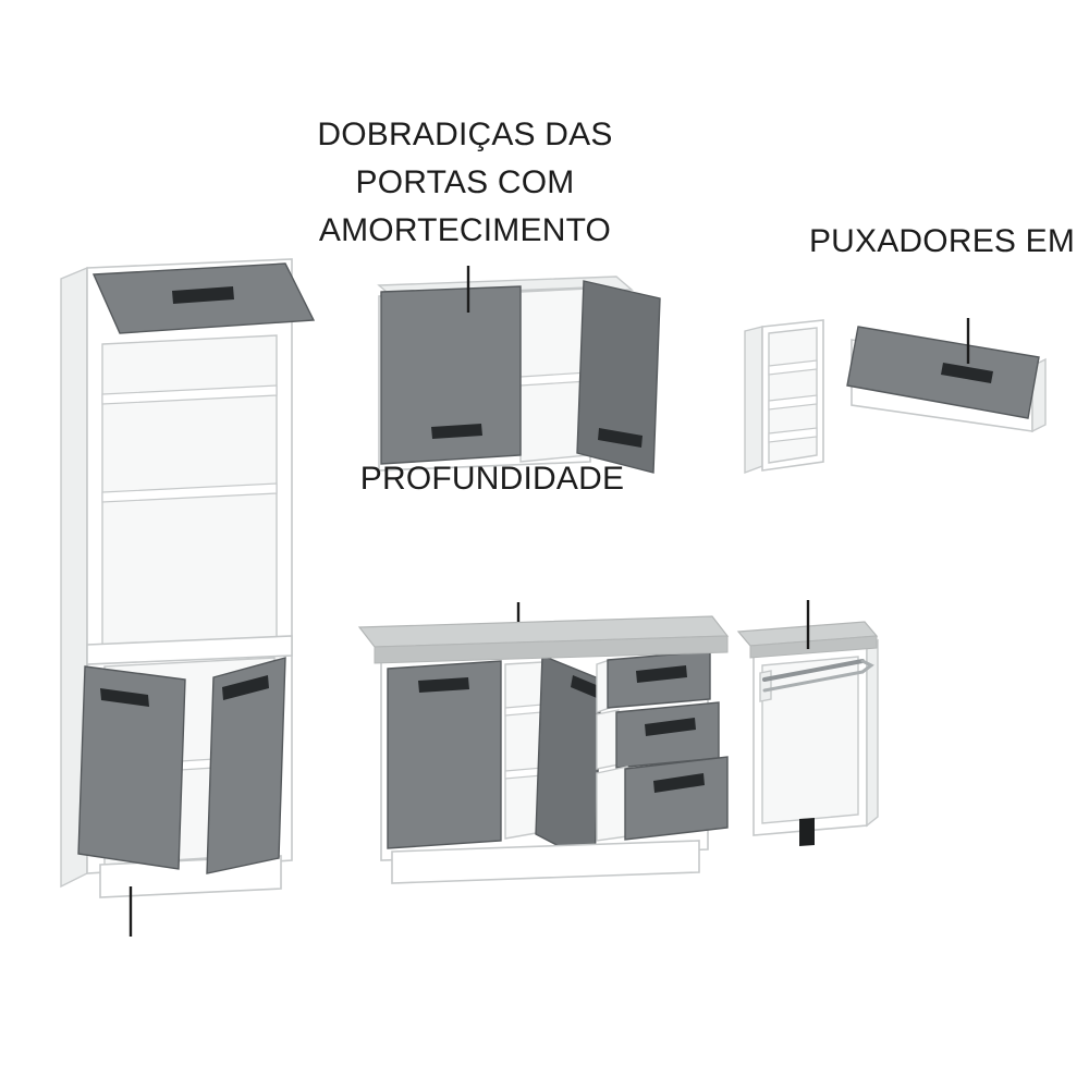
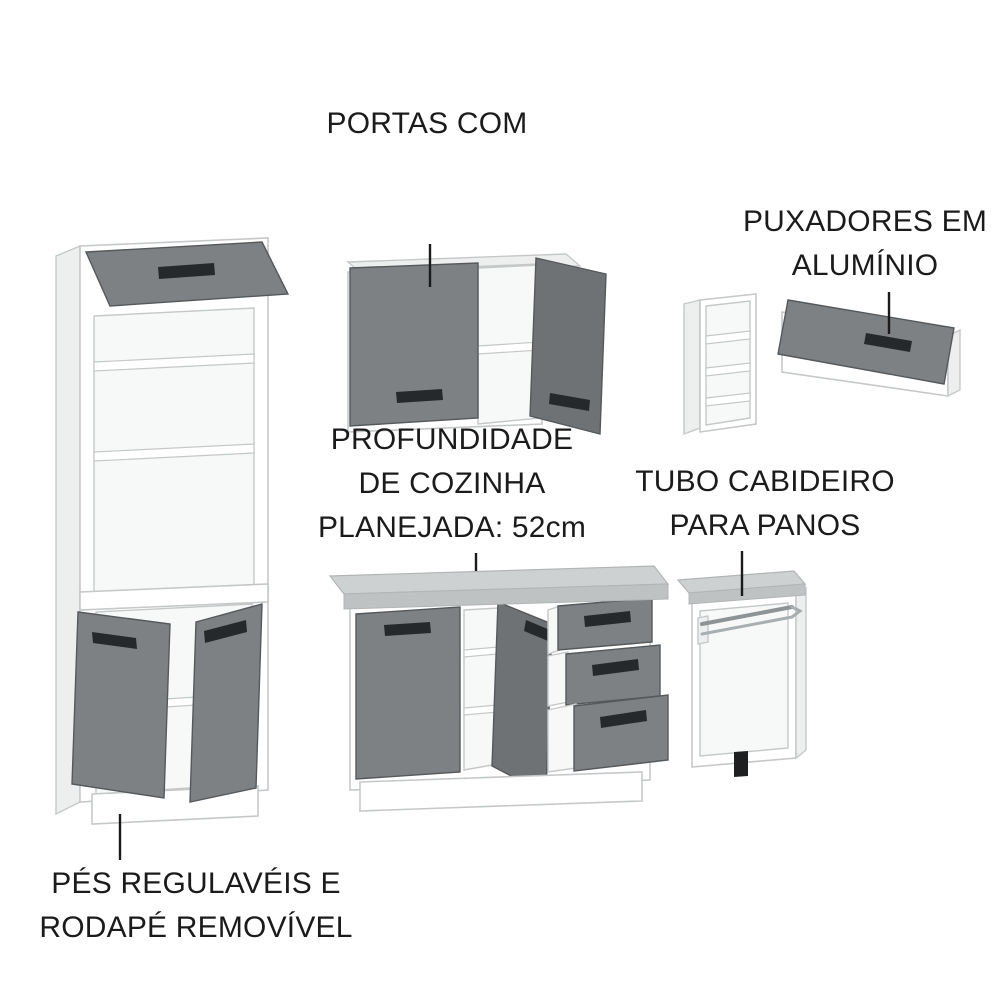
- DOBRADIÇAS DAS
  PORTAS COM
- AMORTECIMENTO
  PUXADORES EM
+ ALUMÍNIO
  PROFUNDIDADE
+ DE COZINHA
+ PLANEJADA: 52cm
+ TUBO CABIDEIRO
+ PARA PANOS
+ PÉS REGULAVÉIS E
+ RODAPÉ REMOVÍVEL
